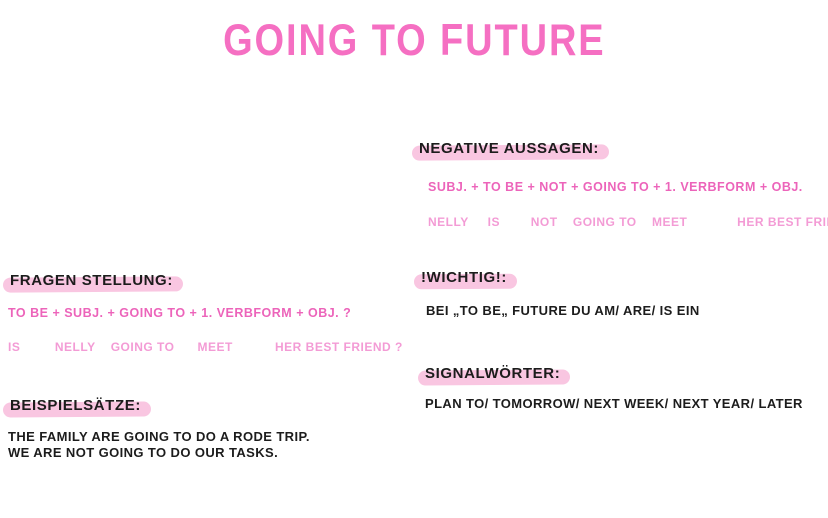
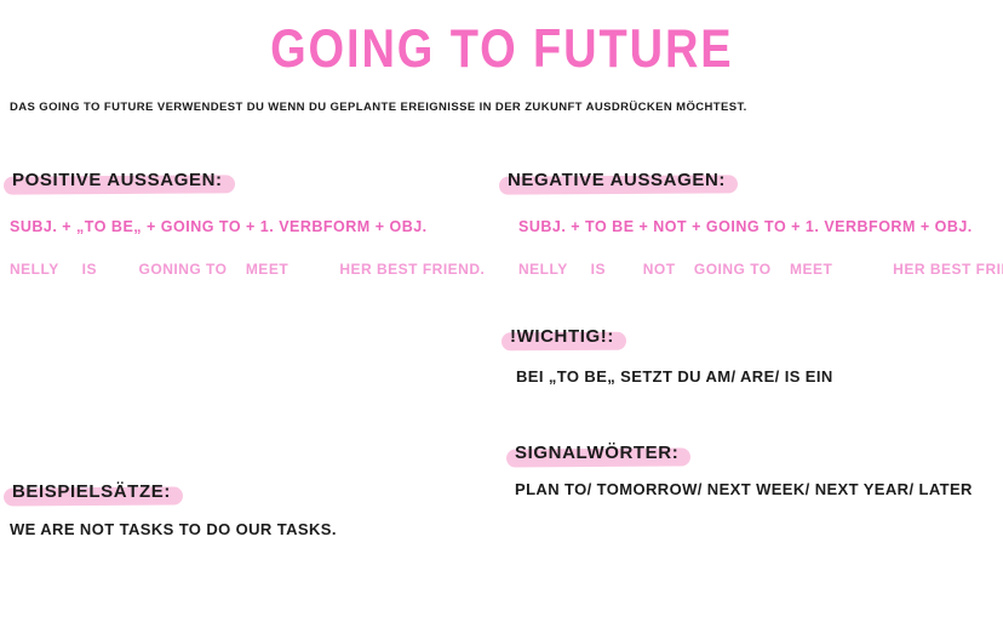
  GOING TO FUTURE
+ DAS GOING TO FUTURE VERWENDEST DU WENN DU GEPLANTE EREIGNISSE IN DER ZUKUNFT AUSDRÜCKEN MÖCHTEST.
+ POSITIVE AUSSAGEN:
+ SUBJ. + „TO BE„ + GOING TO + 1. VERBFORM + OBJ.
+ NELLY IS GONING TO MEET HER BEST FRIEND.
  NEGATIVE AUSSAGEN:
  SUBJ. + TO BE + NOT + GOING TO + 1. VERBFORM + OBJ.
  NELLY IS NOT GOING TO MEET HER BEST FRI
- FRAGEN STELLUNG:
- TO BE + SUBJ. + GOING TO + 1. VERBFORM + OBJ. ?
- IS NELLY GOING TO MEET HER BEST FRIEND ?
  !WICHTIG!:
- BEI „TO BE„ FUTURE DU AM/ ARE/ IS EIN
+ BEI „TO BE„ SETZT DU AM/ ARE/ IS EIN
  SIGNALWÖRTER:
  PLAN TO/ TOMORROW/ NEXT WEEK/ NEXT YEAR/ LATER
  BEISPIELSÄTZE:
- THE FAMILY ARE GOING TO DO A RODE TRIP.
- WE ARE NOT GOING TO DO OUR TASKS.
+ WE ARE NOT TASKS TO DO OUR TASKS.
